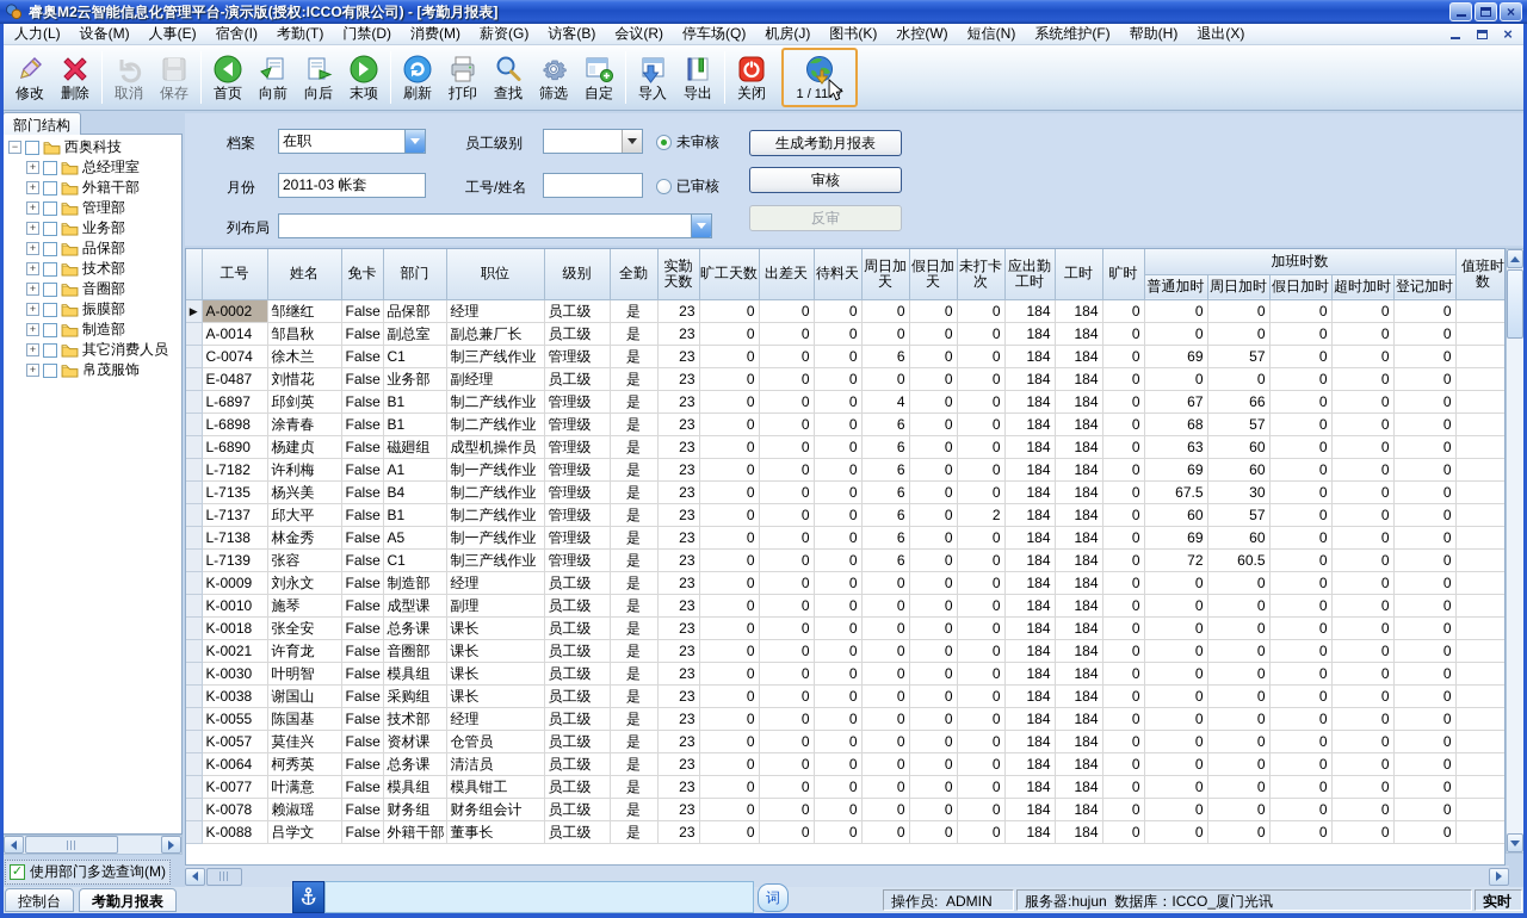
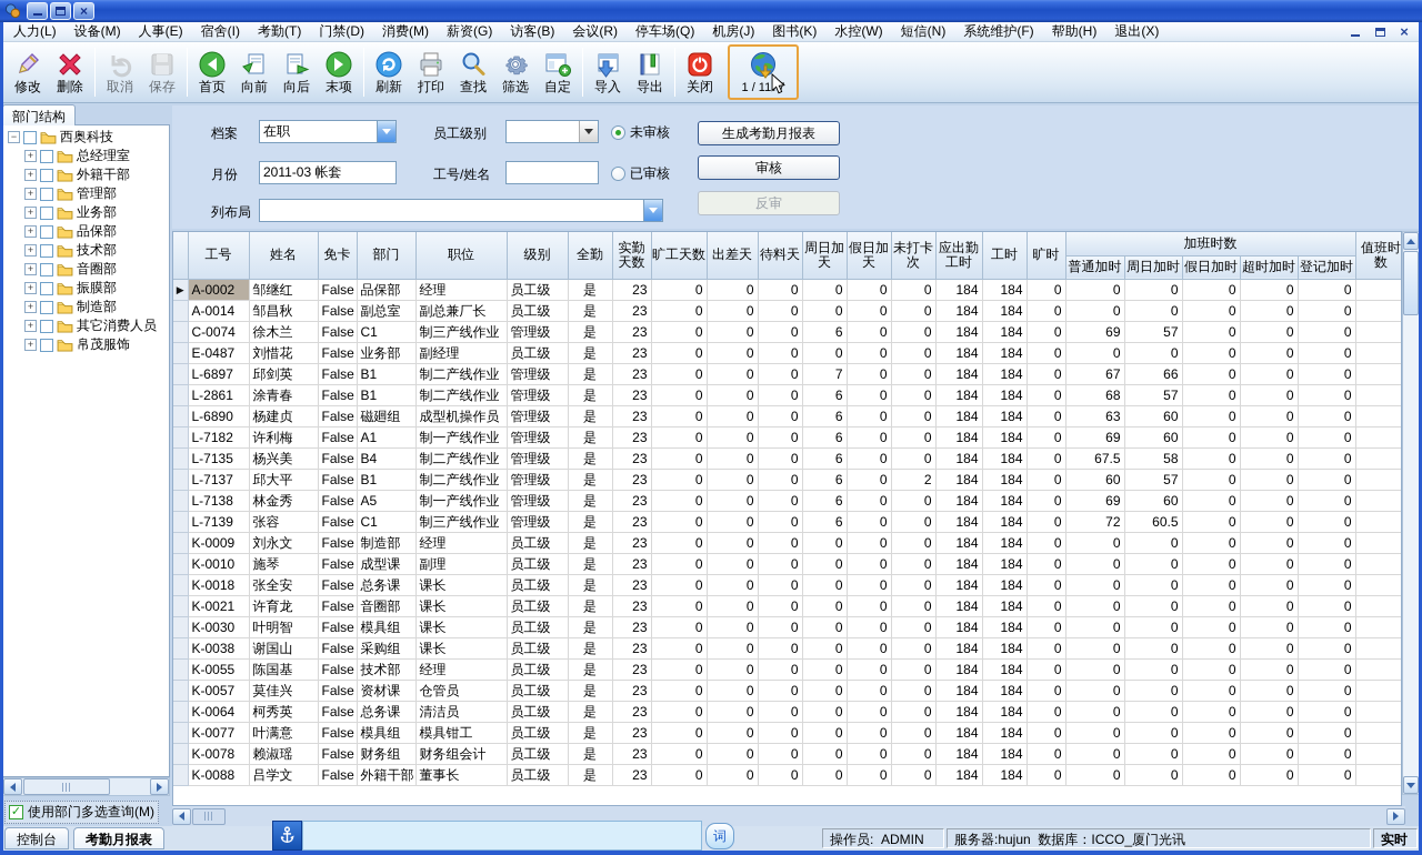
- 睿奥M2云智能信息化管理平台-演示版(授权:ICCO有限公司) - [考勤月报表]
  ×
  人力(L)
  设备(M)
  人事(E)
  宿舍(I)
  考勤(T)
  门禁(D)
  消费(M)
  薪资(G)
  访客(B)
  会议(R)
  停车场(Q)
  机房(J)
  图书(K)
  水控(W)
  短信(N)
  系统维护(F)
  帮助(H)
  退出(X)
  ×
  修改
  删除
  取消
  保存
  首页
  向前
  向后
  末项
  刷新
  打印
  查找
  筛选
  自定
  导入
  导出
  关闭
  1 / 117
  部门结构
  −
  西奥科技
  +
  总经理室
  +
  外籍干部
  +
  管理部
  +
  业务部
  +
  品保部
  +
  技术部
  +
  音圈部
  +
  振膜部
  +
  制造部
  +
  其它消费人员
  +
  帛茂服饰
  ✓
  使用部门多选查询(M)
  档案
  在职
  员工级别
  未审核
  生成考勤月报表
  月份
  2011-03 帐套
  工号/姓名
  已审核
  审核
  列布局
  反审
  	工号	姓名	免卡	部门	职位	级别	全勤	实勤 天数	旷工天数	出差天	待料天	周日加 天	假日加 天	未打卡 次	应出勤 工时	工时	旷时	加班时数	值班时数
  普通加时	周日加时	假日加时	超时加时	登记加时
  ▶	A-0002	邹继红	False	品保部	经理	员工级	是	23	0	0	0	0	0	0	184	184	0	0	0	0	0	0
  	A-0014	邹昌秋	False	副总室	副总兼厂长	员工级	是	23	0	0	0	0	0	0	184	184	0	0	0	0	0	0
  	C-0074	徐木兰	False	C1	制三产线作业	管理级	是	23	0	0	0	6	0	0	184	184	0	69	57	0	0	0
  	E-0487	刘惜花	False	业务部	副经理	员工级	是	23	0	0	0	0	0	0	184	184	0	0	0	0	0	0
- 	L-6897	邱剑英	False	B1	制二产线作业	管理级	是	23	0	0	0	4	0	0	184	184	0	67	66	0	0	0
+ 	L-6897	邱剑英	False	B1	制二产线作业	管理级	是	23	0	0	0	7	0	0	184	184	0	67	66	0	0	0
- 	L-6898	涂青春	False	B1	制二产线作业	管理级	是	23	0	0	0	6	0	0	184	184	0	68	57	0	0	0
+ 	L-2861	涂青春	False	B1	制二产线作业	管理级	是	23	0	0	0	6	0	0	184	184	0	68	57	0	0	0
  	L-6890	杨建贞	False	磁廻组	成型机操作员	管理级	是	23	0	0	0	6	0	0	184	184	0	63	60	0	0	0
  	L-7182	许利梅	False	A1	制一产线作业	管理级	是	23	0	0	0	6	0	0	184	184	0	69	60	0	0	0
- 	L-7135	杨兴美	False	B4	制二产线作业	管理级	是	23	0	0	0	6	0	0	184	184	0	67.5	30	0	0	0
+ 	L-7135	杨兴美	False	B4	制二产线作业	管理级	是	23	0	0	0	6	0	0	184	184	0	67.5	58	0	0	0
  	L-7137	邱大平	False	B1	制二产线作业	管理级	是	23	0	0	0	6	0	2	184	184	0	60	57	0	0	0
  	L-7138	林金秀	False	A5	制一产线作业	管理级	是	23	0	0	0	6	0	0	184	184	0	69	60	0	0	0
  	L-7139	张容	False	C1	制三产线作业	管理级	是	23	0	0	0	6	0	0	184	184	0	72	60.5	0	0	0
  	K-0009	刘永文	False	制造部	经理	员工级	是	23	0	0	0	0	0	0	184	184	0	0	0	0	0	0
  	K-0010	施琴	False	成型课	副理	员工级	是	23	0	0	0	0	0	0	184	184	0	0	0	0	0	0
  	K-0018	张全安	False	总务课	课长	员工级	是	23	0	0	0	0	0	0	184	184	0	0	0	0	0	0
  	K-0021	许育龙	False	音圈部	课长	员工级	是	23	0	0	0	0	0	0	184	184	0	0	0	0	0	0
  	K-0030	叶明智	False	模具组	课长	员工级	是	23	0	0	0	0	0	0	184	184	0	0	0	0	0	0
  	K-0038	谢国山	False	采购组	课长	员工级	是	23	0	0	0	0	0	0	184	184	0	0	0	0	0	0
  	K-0055	陈国基	False	技术部	经理	员工级	是	23	0	0	0	0	0	0	184	184	0	0	0	0	0	0
  	K-0057	莫佳兴	False	资材课	仓管员	员工级	是	23	0	0	0	0	0	0	184	184	0	0	0	0	0	0
  	K-0064	柯秀英	False	总务课	清洁员	员工级	是	23	0	0	0	0	0	0	184	184	0	0	0	0	0	0
  	K-0077	叶满意	False	模具组	模具钳工	员工级	是	23	0	0	0	0	0	0	184	184	0	0	0	0	0	0
  	K-0078	赖淑瑶	False	财务组	财务组会计	员工级	是	23	0	0	0	0	0	0	184	184	0	0	0	0	0	0
  	K-0088	吕学文	False	外籍干部	董事长	员工级	是	23	0	0	0	0	0	0	184	184	0	0	0	0	0	0
  控制台
  考勤月报表
  词
  操作员: ADMIN
  服务器:hujun 数据库：ICCO_厦门光讯
  实时
